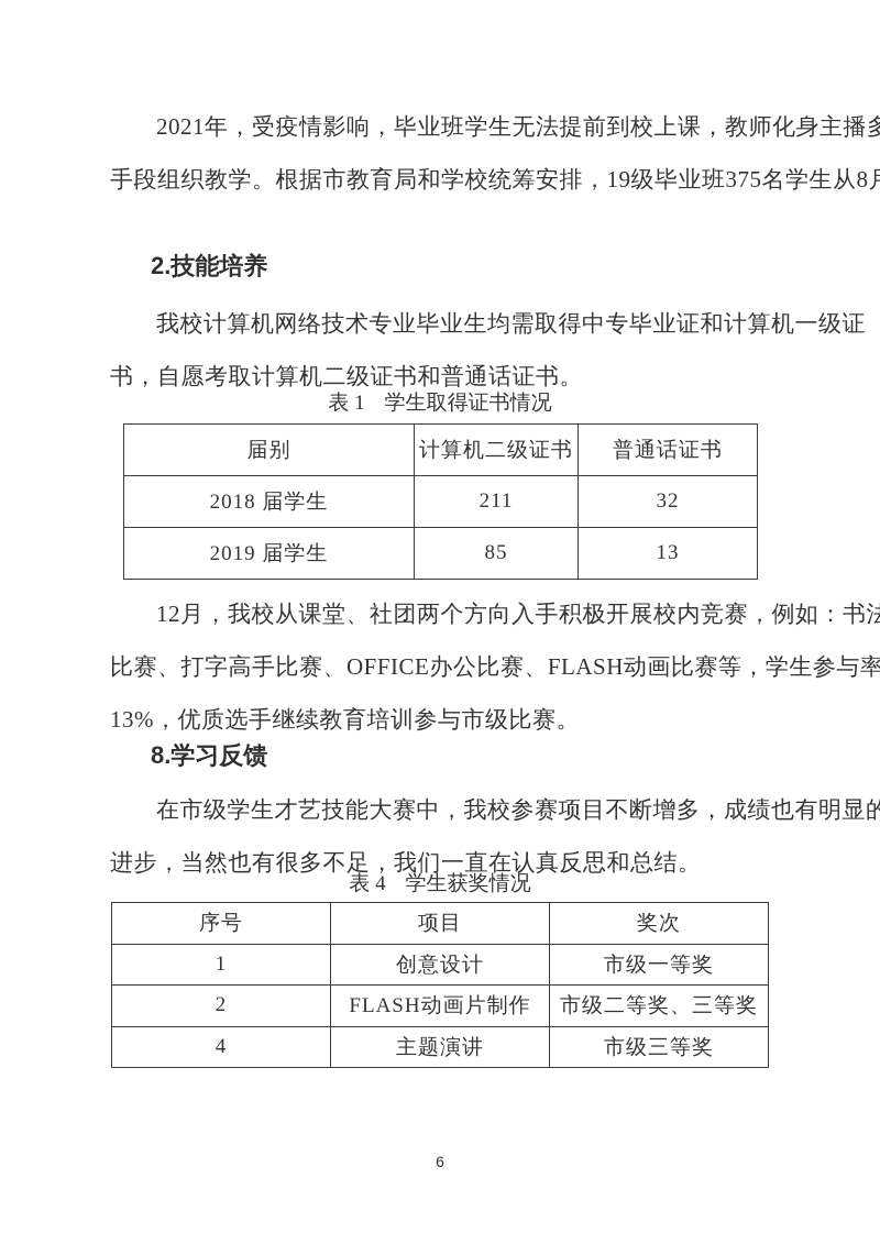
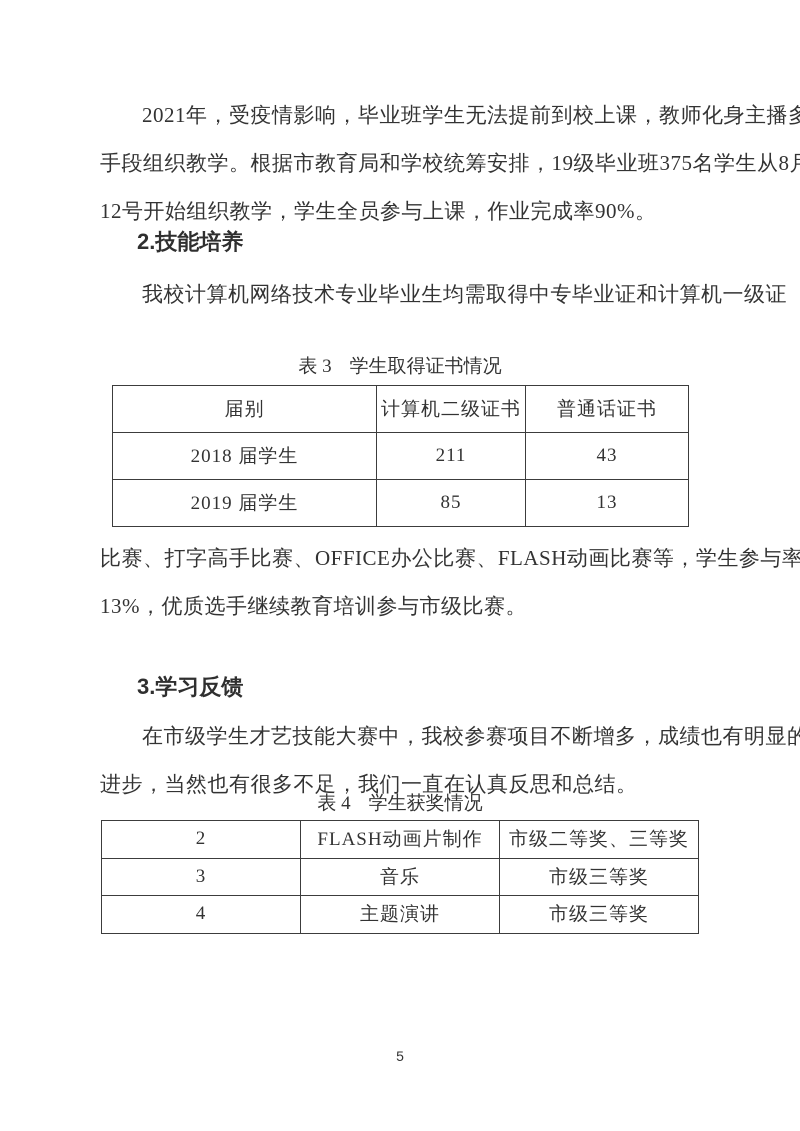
  2021年，受疫情影响，毕业班学生无法提前到校上课，教师化身主播多
  手段组织教学。根据市教育局和学校统筹安排，19级毕业班375名学生从8
+ 12号开始组织教学，学生全员参与上课，作业完成率90%。
  2.技能培养
  我校计算机网络技术专业毕业生均需取得中专毕业证和计算机一级证
- 书，自愿考取计算机二级证书和普通话证书。
- 表 1 学生取得证书情况
+ 表 3 学生取得证书情况
  届别	计算机二级证书	普通话证书
- 2018 届学生	211	32
+ 2018 届学生	211	43
  2019 届学生	85	13
- 12月，我校从课堂、社团两个方向入手积极开展校内竞赛，例如：书法
  比赛、打字高手比赛、OFFICE办公比赛、FLASH动画比赛等，学生参与率
  13%，优质选手继续教育培训参与市级比赛。
- 8.学习反馈
+ 3.学习反馈
  在市级学生才艺技能大赛中，我校参赛项目不断增多，成绩也有明显的
  进步，当然也有很多不足，我们一直在认真反思和总结。
  表 4 学生获奖情况
- 序号	项目	奖次
- 1	创意设计	市级一等奖
  2	FLASH动画片制作	市级二等奖、三等奖
+ 3	音乐	市级三等奖
  4	主题演讲	市级三等奖
- 6
+ 5
